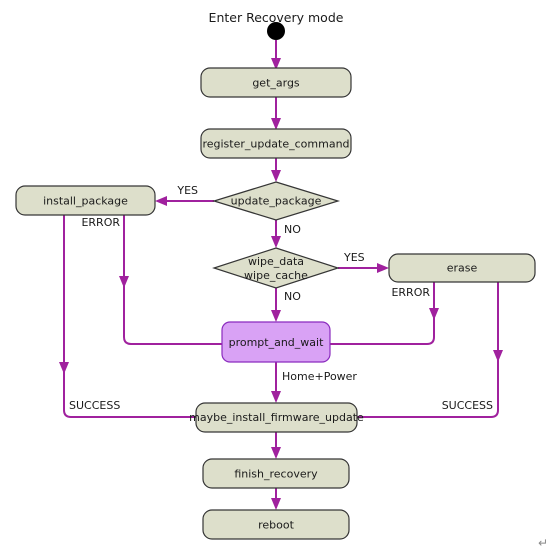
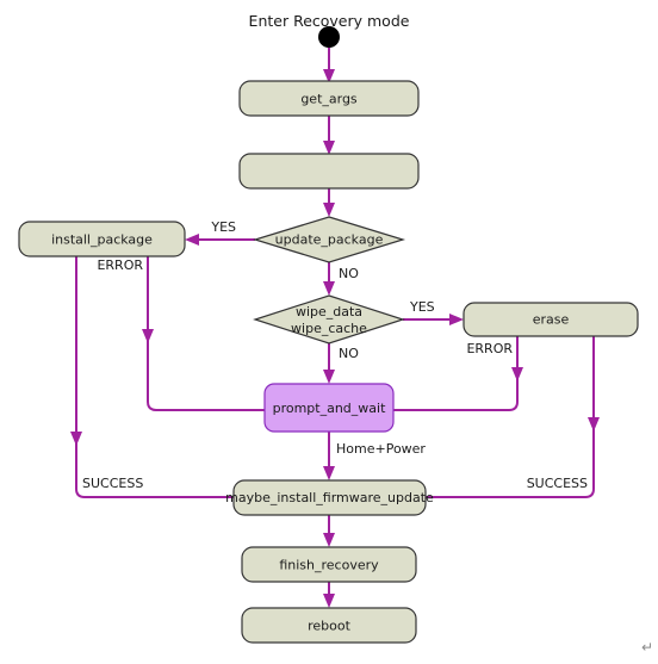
  Enter Recovery mode
  get_args
- register_update_command
  update_package
  install_package
  wipe_data
  wipe_cache
  erase
  prompt_and_wait
  maybe_install_firmware_update
  finish_recovery
  reboot
  YES
  NO
  ERROR
  SUCCESS
  YES
  NO
  ERROR
  SUCCESS
  Home+Power
  ↵
